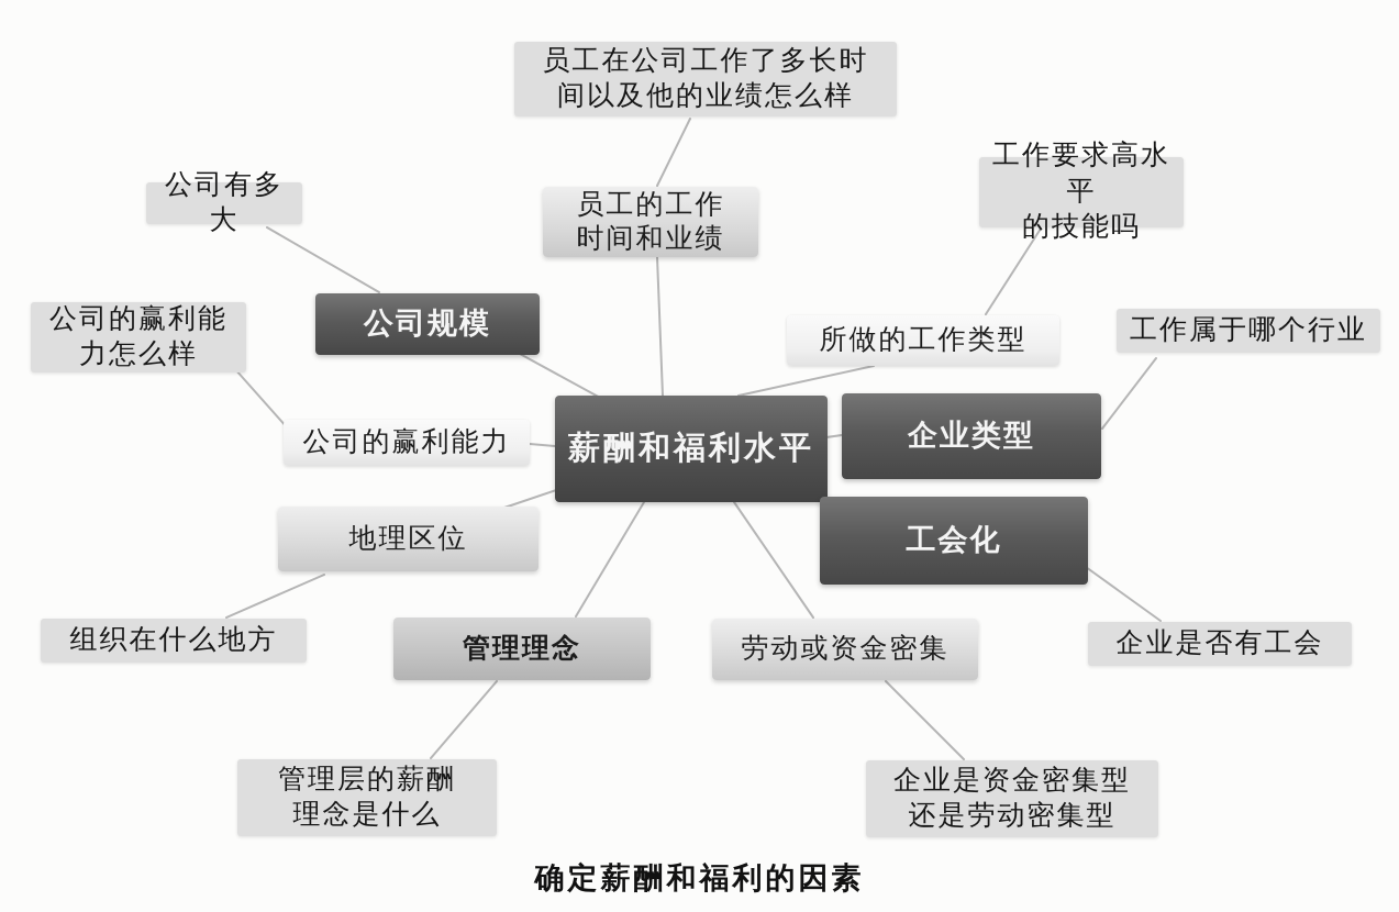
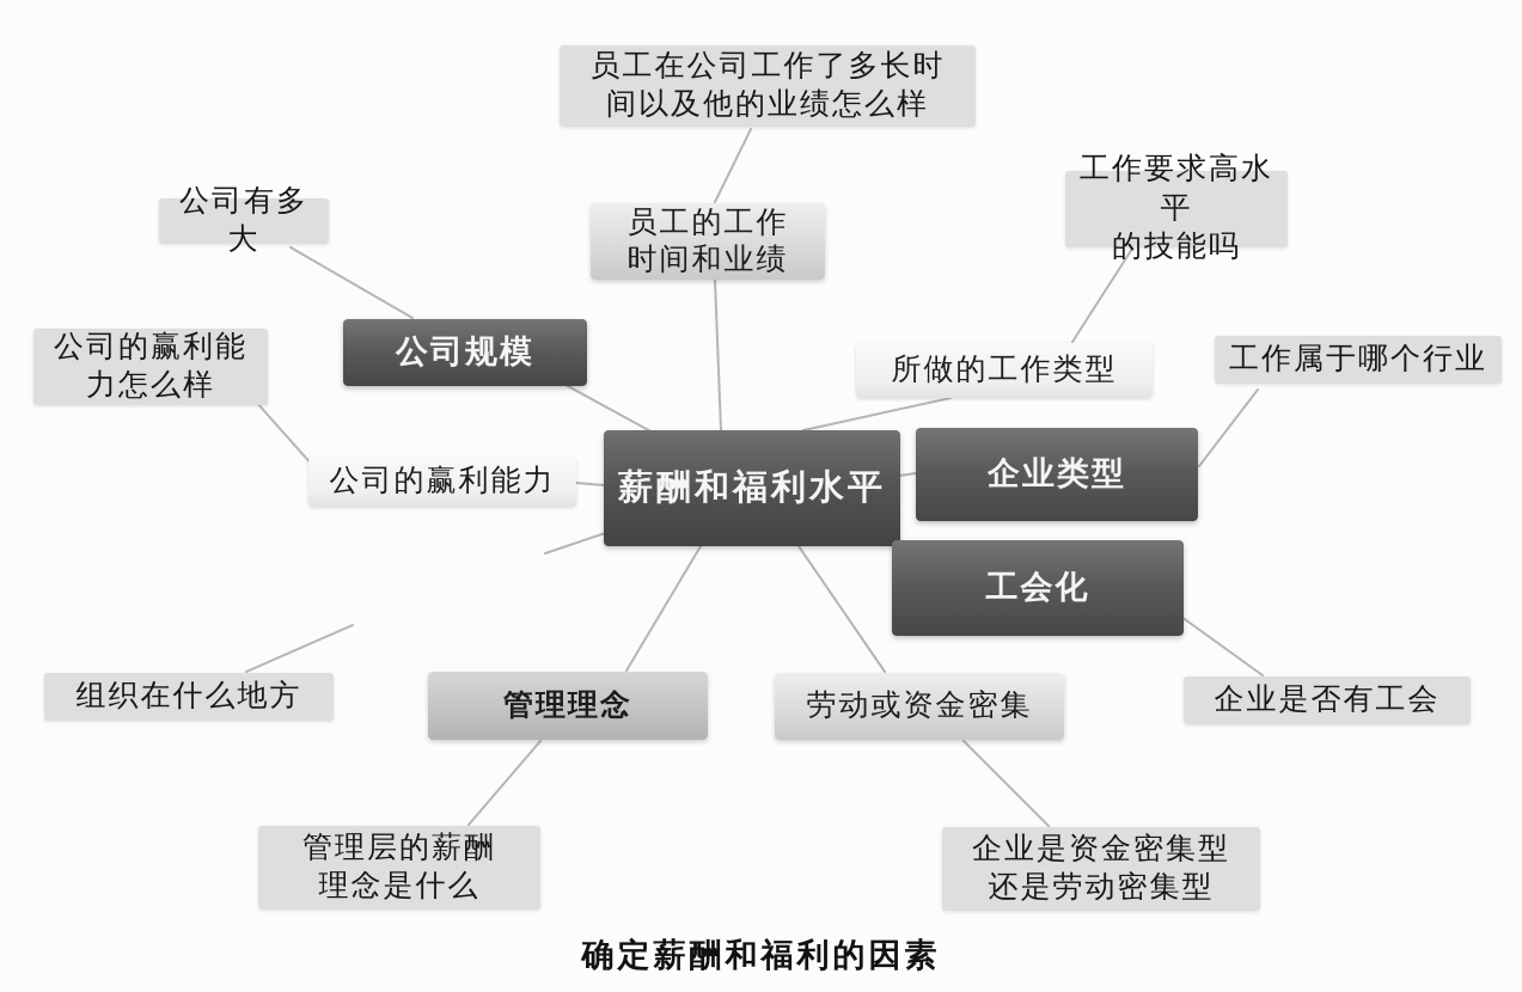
  薪酬和福利水平
  公司规模
  员工的工作
  时间和业绩
  所做的工作类型
  企业类型
  工会化
  劳动或资金密集
  管理理念
- 地理区位
  公司的赢利能力
  员工在公司工作了多长时
  间以及他的业绩怎么样
  公司有多大
  工作要求高水平
  的技能吗
  工作属于哪个行业
  企业是否有工会
  企业是资金密集型
  还是劳动密集型
  管理层的薪酬
  理念是什么
  组织在什么地方
  公司的赢利能
  力怎么样
  确定薪酬和福利的因素
